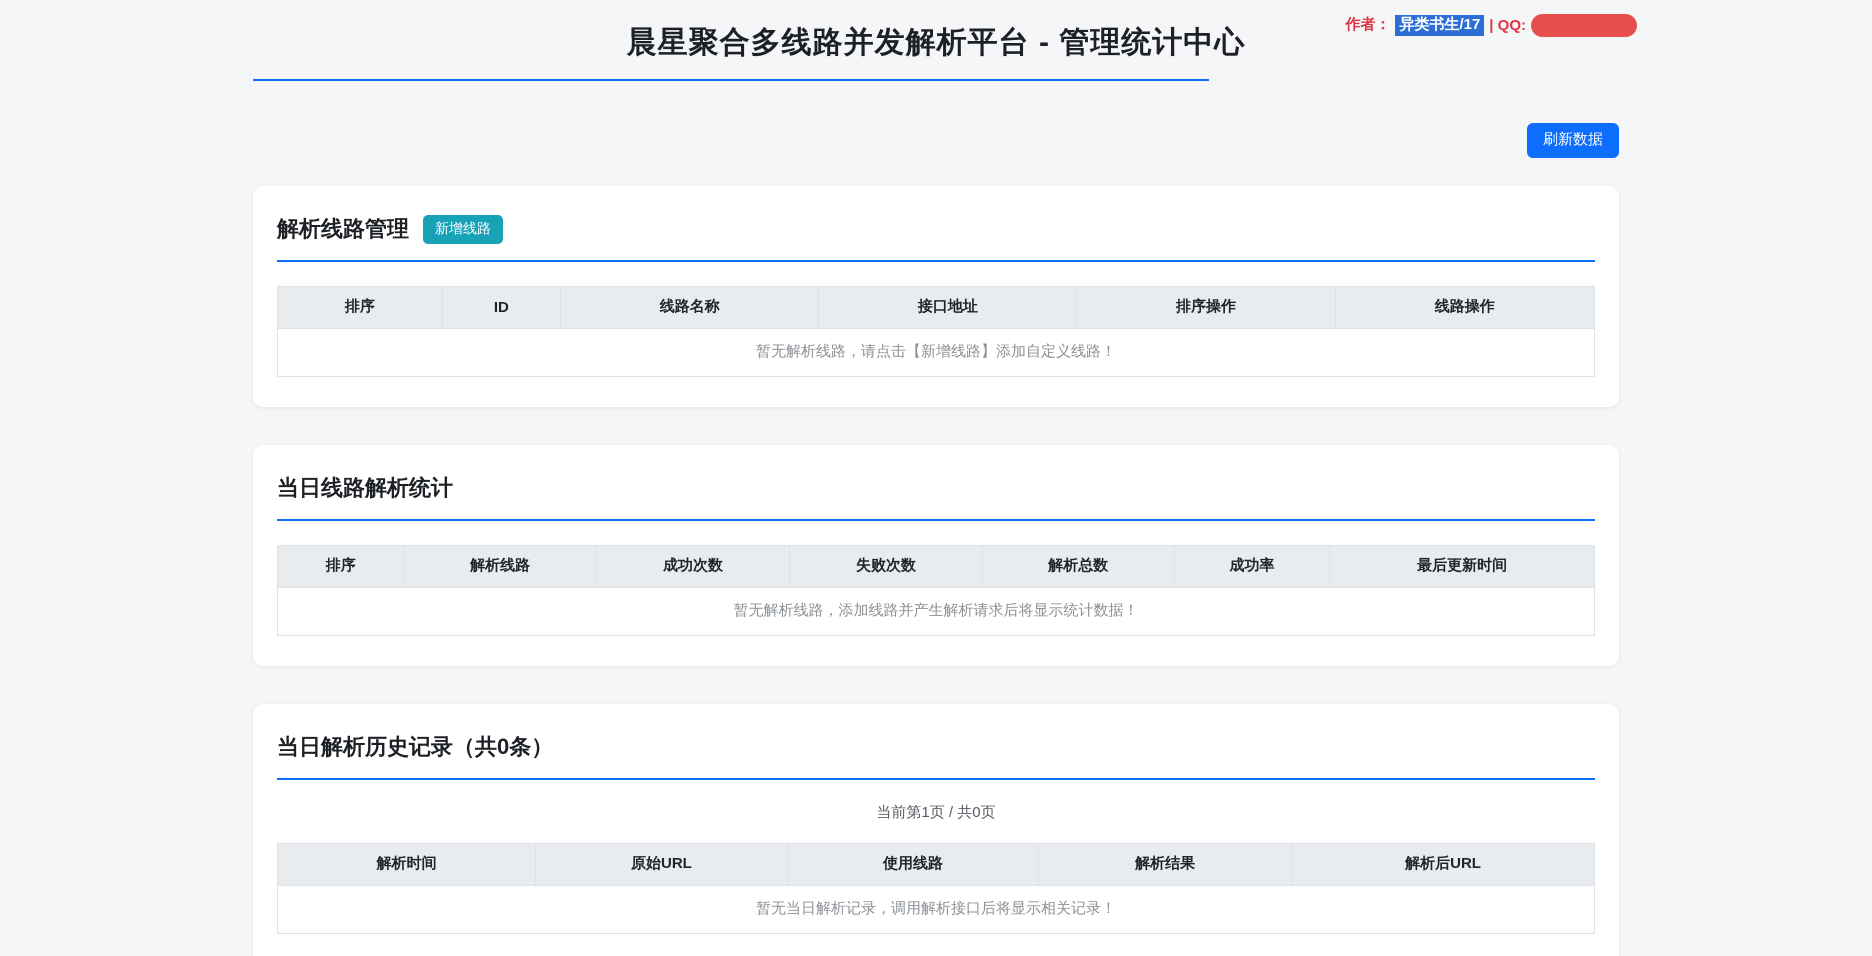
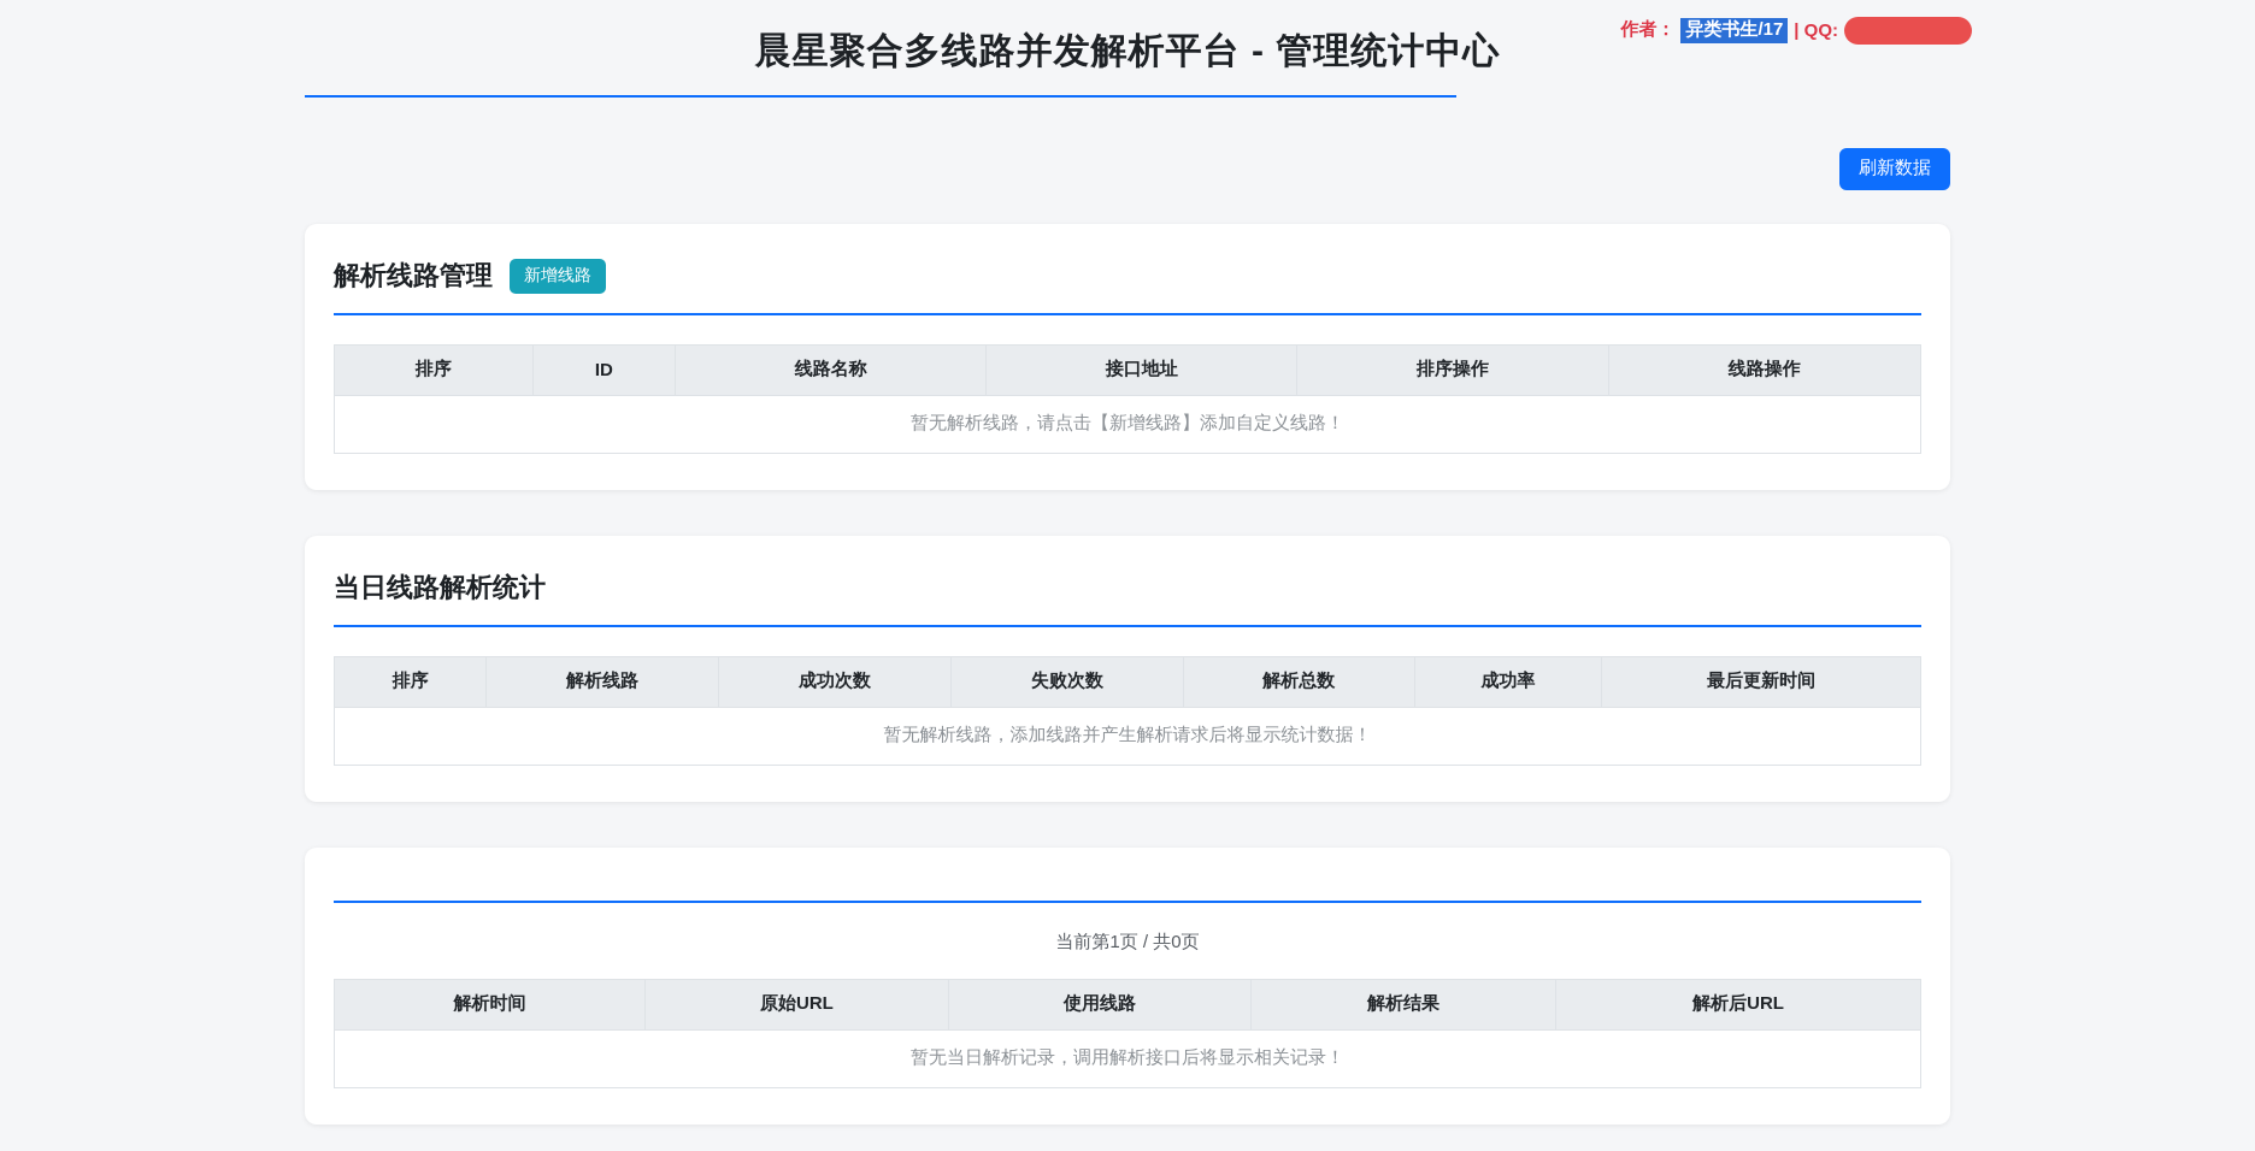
  作者：
  异类书生/17
  | QQ:
  晨星聚合多线路并发解析平台 - 管理统计中心
  刷新数据
  解析线路管理
  新增线路
  排序	ID	线路名称	接口地址	排序操作	线路操作
  暂无解析线路，请点击【新增线路】添加自定义线路！
  当日线路解析统计
  排序	解析线路	成功次数	失败次数	解析总数	成功率	最后更新时间
  暂无解析线路，添加线路并产生解析请求后将显示统计数据！
- 当日解析历史记录（共0条）
  当前第1页 / 共0页
  解析时间	原始URL	使用线路	解析结果	解析后URL
  暂无当日解析记录，调用解析接口后将显示相关记录！
